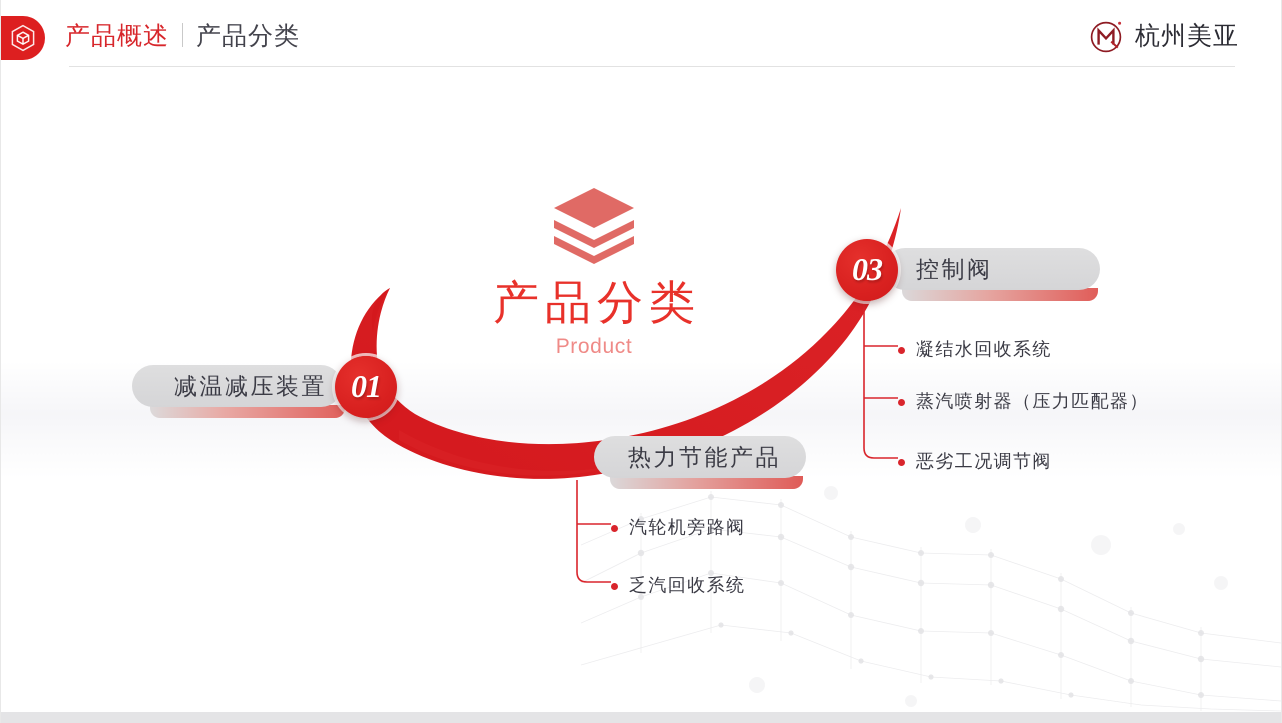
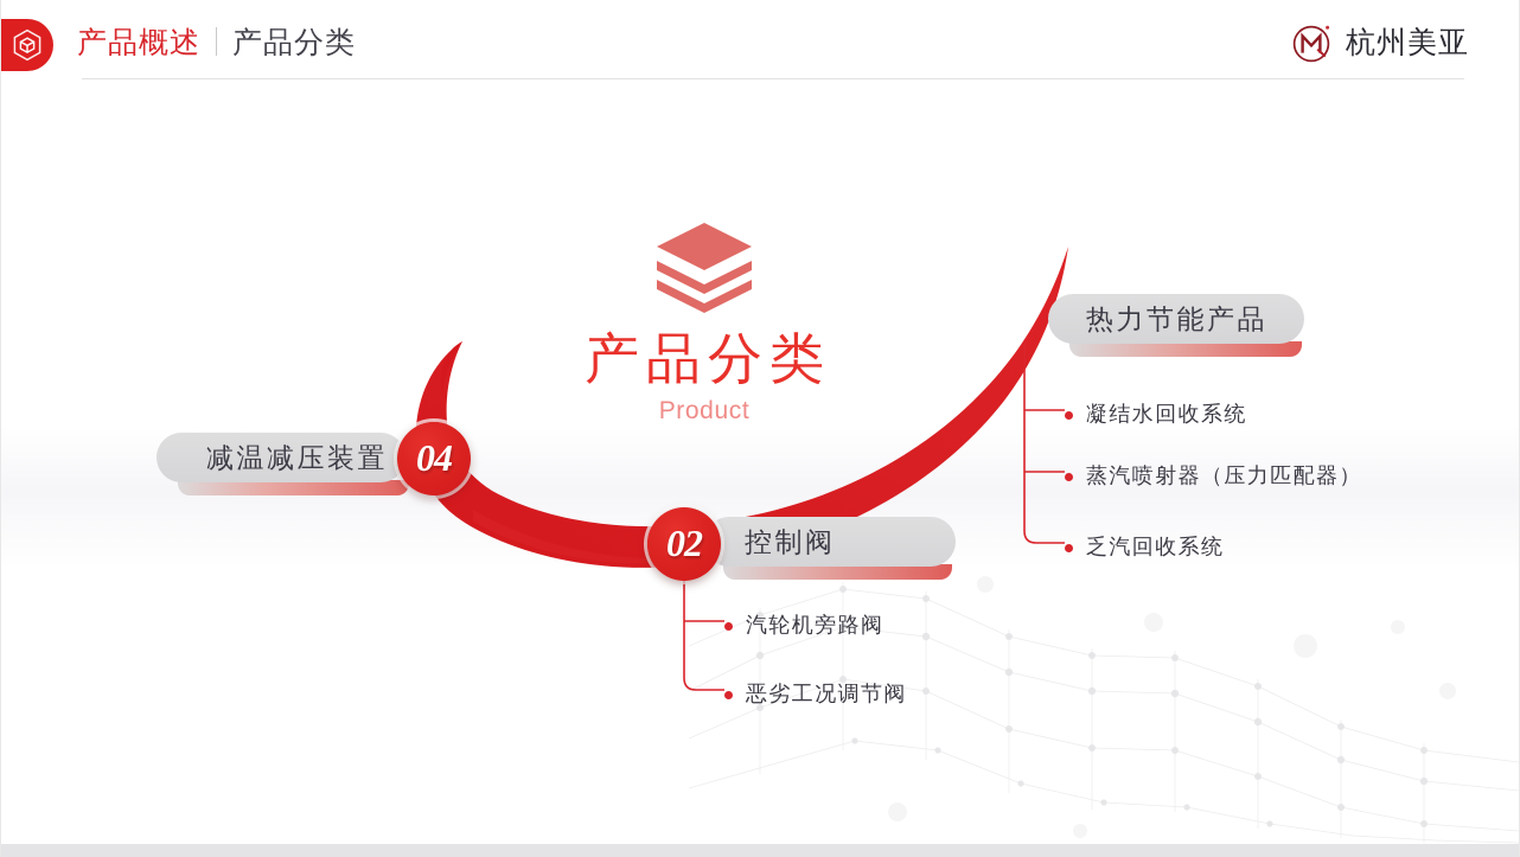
  产品概述
  产品分类
  杭州美亚
  产品分类
  Product
  减温减压装置
- 01
+ 04
- 热力节能产品
+ 控制阀
+ 02
- 控制阀
+ 热力节能产品
- 03
  凝结水回收系统
  蒸汽喷射器（压力匹配器）
- 恶劣工况调节阀
+ 乏汽回收系统
  汽轮机旁路阀
- 乏汽回收系统
+ 恶劣工况调节阀
